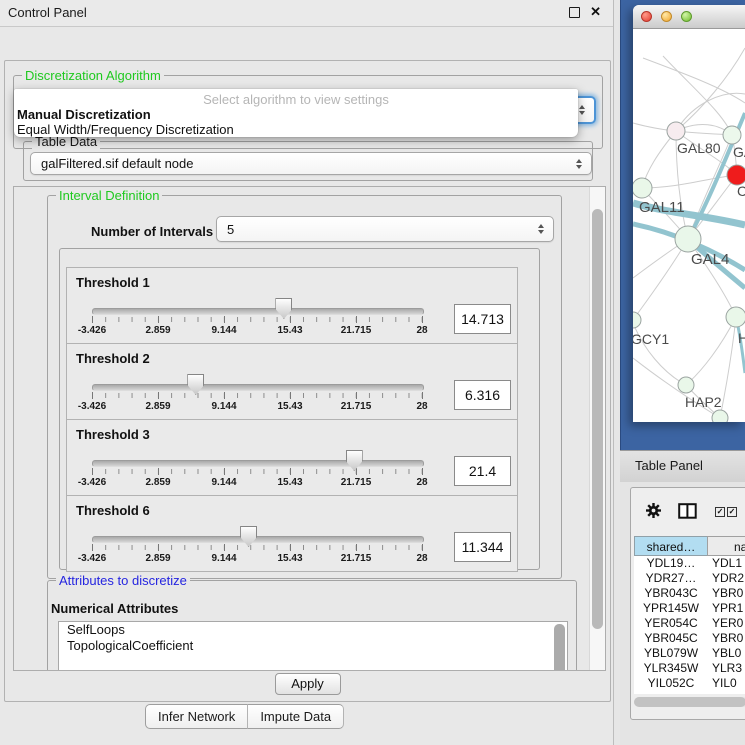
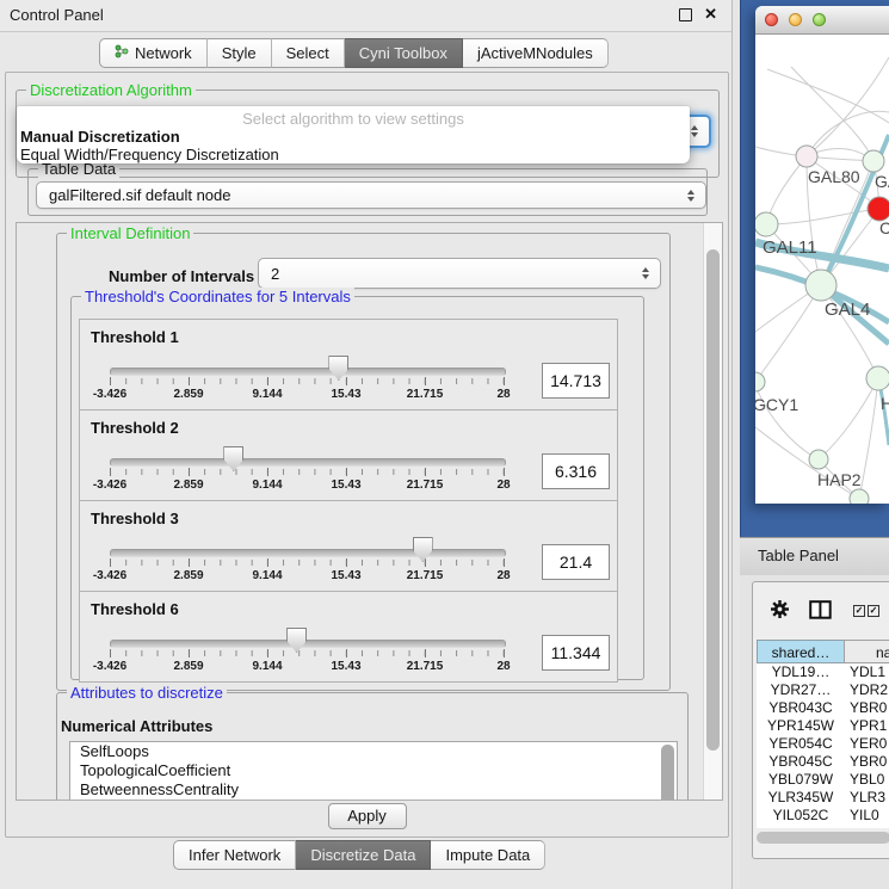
  Control Panel
  ✕
+ Network
+ Style
+ Select
+ Cyni Toolbox
+ jActiveMNodules
  Discretization Algorithm
  Select algorithm to view settings
  Manual Discretization
  Equal Width/Frequency Discretization
  Table Data
  galFiltered.sif default node
  Interval Definition
  Number of Intervals
- 5
+ 2
+ Threshold's Coordinates for 5 Intervals
  Threshold 1
  -3.426
  2.859
  9.144
  15.43
  21.715
  28
  14.713
  Threshold 2
  -3.426
  2.859
  9.144
  15.43
  21.715
  28
  6.316
  Threshold 3
  -3.426
  2.859
  9.144
  15.43
  21.715
  28
  21.4
  Threshold 6
  -3.426
  2.859
  9.144
  15.43
  21.715
  28
  11.344
  Attributes to discretize
  Numerical Attributes
  SelfLoops
  TopologicalCoefficient
+ BetweennessCentrality
  Apply
  Infer Network
+ Discretize Data
  Impute Data
  GAL80
  C
  GAL11
  GAL4
  GCY1
  H
  HAP2
  Table Panel
  ✓
  ✓
  shared…
  na
  YDL19…
  YDL1
  YDR27…
  YDR2
  YBR043C
  YBR0
  YPR145W
  YPR1
  YER054C
  YER0
  YBR045C
  YBR0
  YBL079W
  YBL0
  YLR345W
  YLR3
  YIL052C
  YIL0
